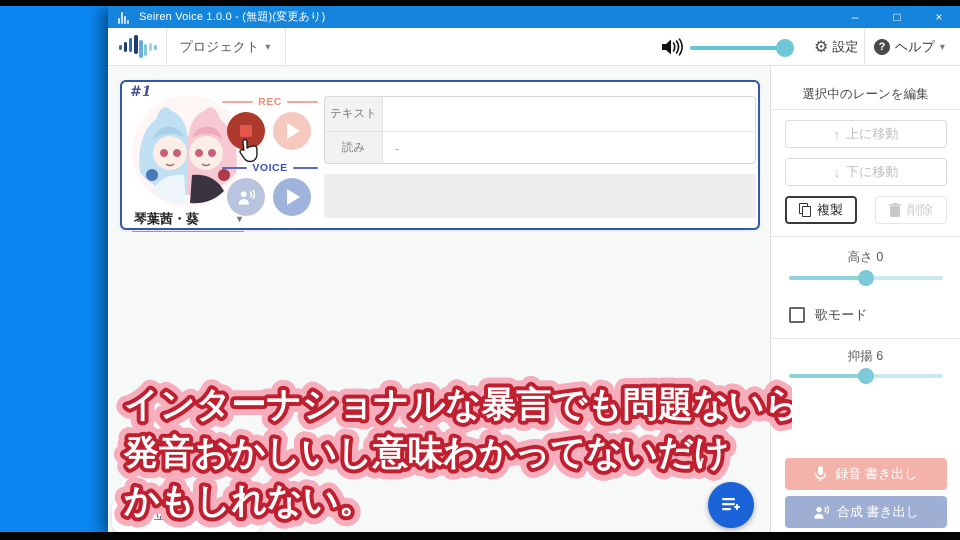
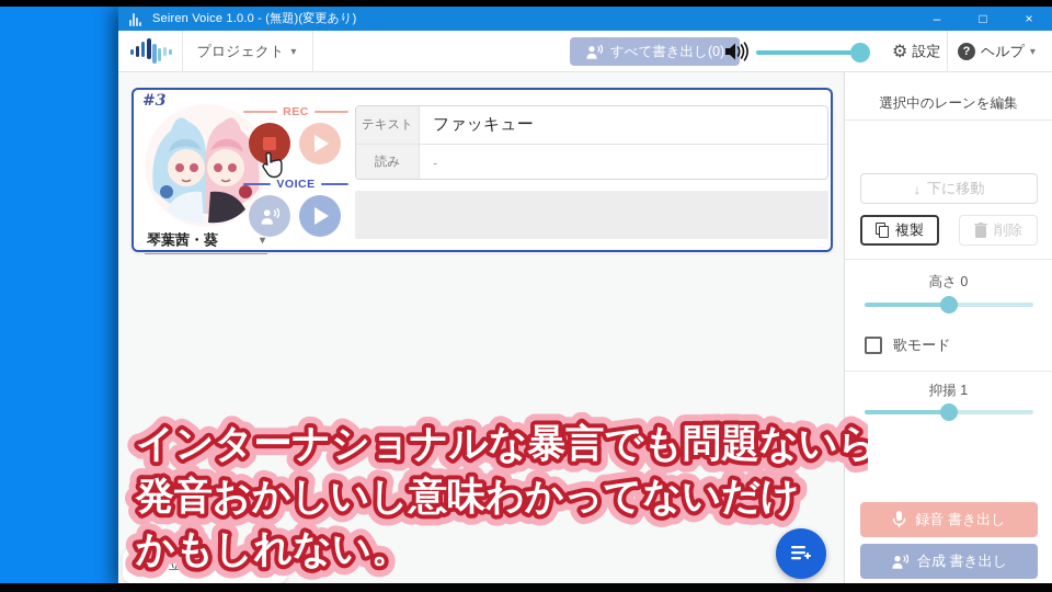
  Seiren Voice 1.0.0 - (無題)(変更あり)
  –
  □
  ×
  プロジェクト
  ▾
+ すべて書き出し(0)
  ⚙
  設定
  ?
  ヘルプ
  ▾
- #1
+ #3
  琴葉茜・葵
  ▾
  REC
  VOICE
  テキスト
+ ファッキュー
  読み
  -
  選択中のレーンを編集
- ↑
- 上に移動
  ↓
  下に移動
  複製
  削除
  高さ 0
  歌モード
- 抑揚 6
+ 抑揚 1
  録音 書き出し
  合成 書き出し
  立
  インターナショナルな暴言でも問題ないら
  発音おかしいし意味わかってないだけ
  かもしれない。
